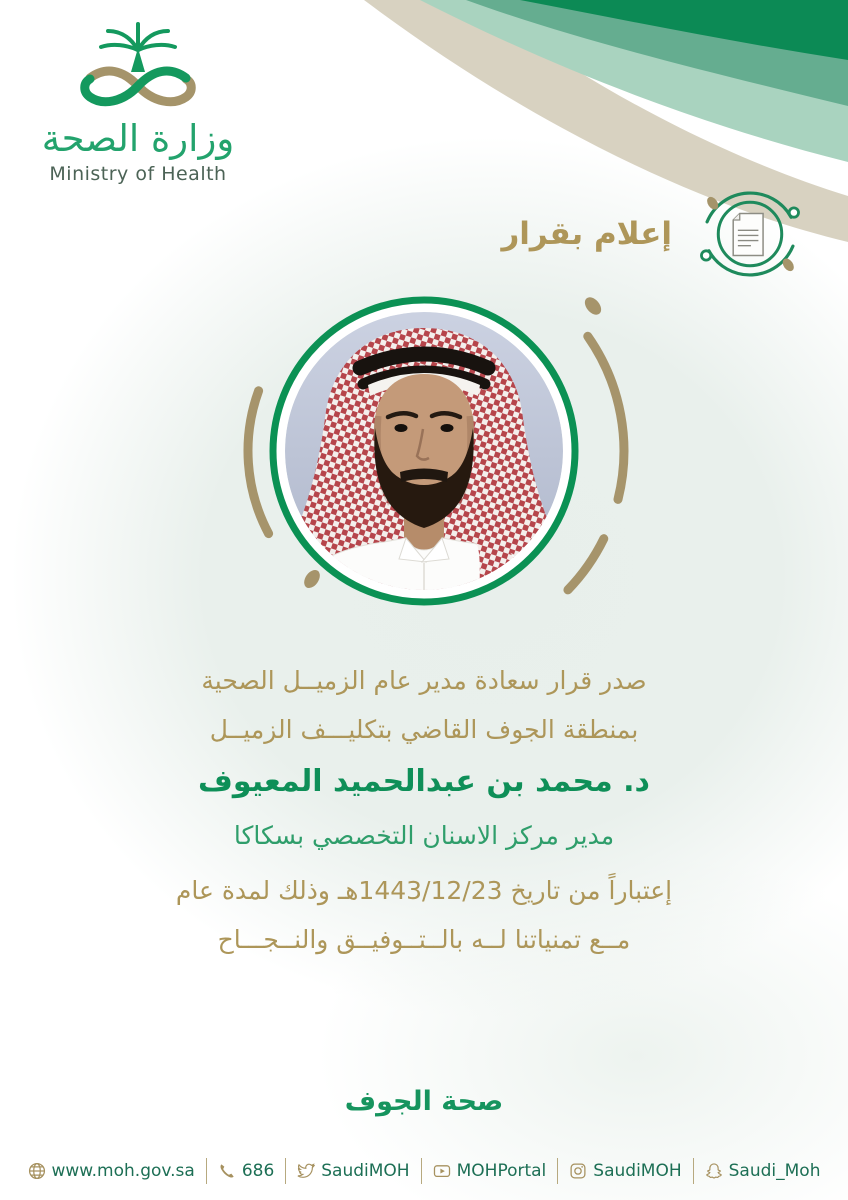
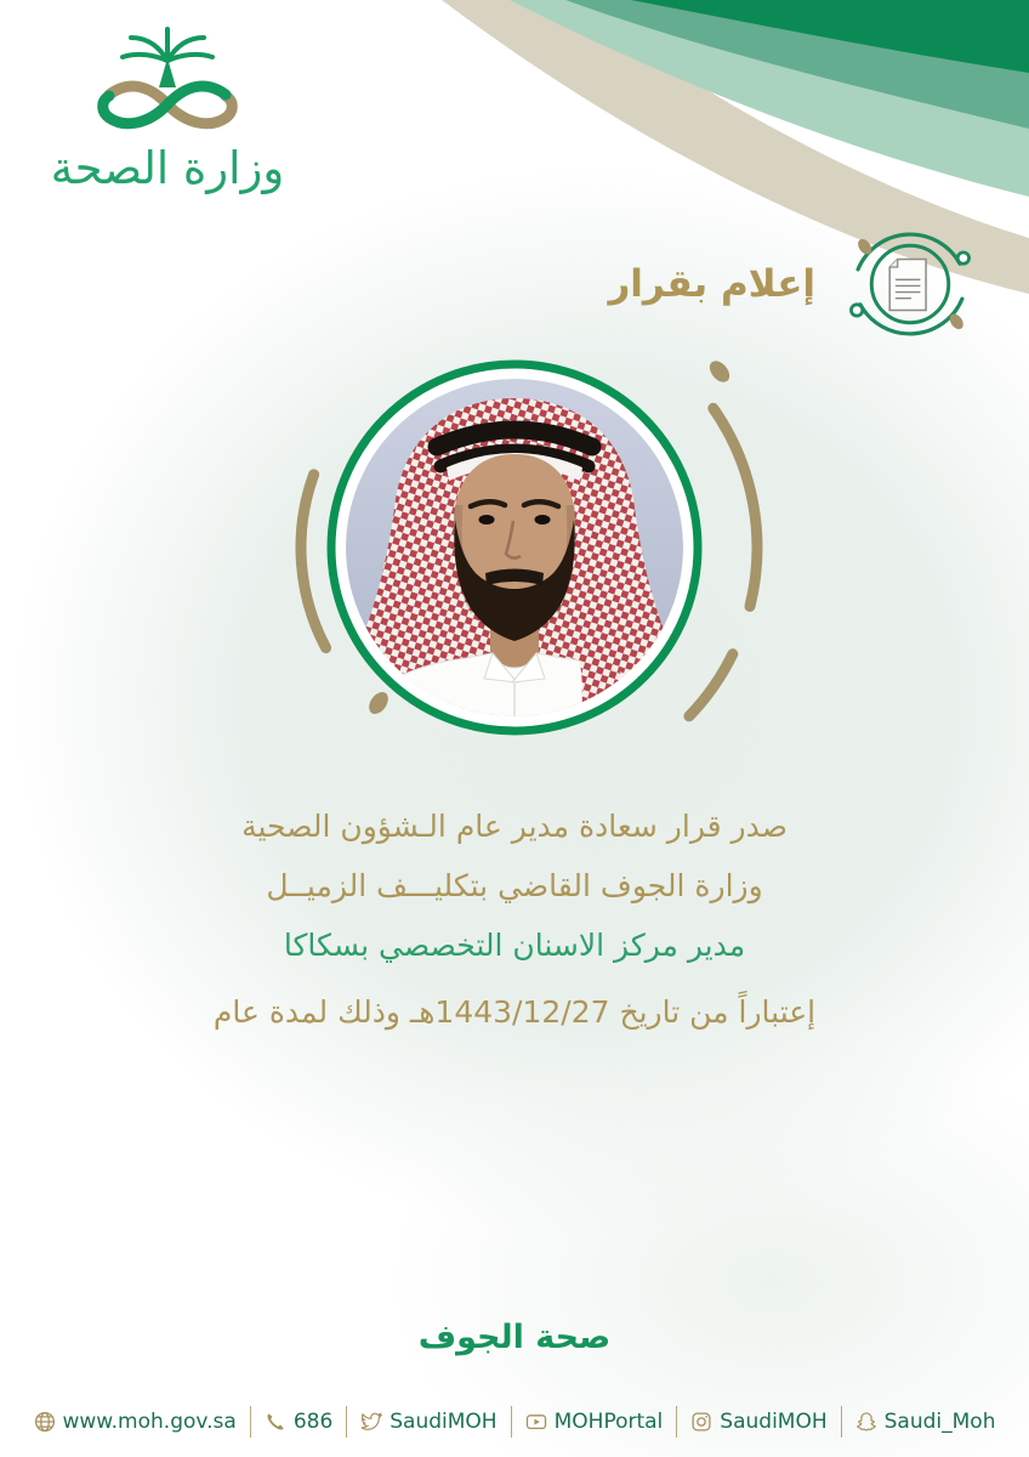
  وزارة الصحة
- Ministry of Health
  إعلام بقرار
- صدر قرار سعادة مدير عام الزميــل الصحية
+ صدر قرار سعادة مدير عام الـشؤون الصحية
- بمنطقة الجوف القاضي بتكليـــف الزميــل
+ وزارة الجوف القاضي بتكليـــف الزميــل
- د. محمد بن عبدالحميد المعيوف
  مدير مركز الاسنان التخصصي بسكاكا
- إعتباراً من تاريخ 1443/12/23هـ وذلك لمدة عام
+ إعتباراً من تاريخ 1443/12/27هـ وذلك لمدة عام
- مــع تمنياتنا لــه بالــتــوفيــق والنــجـــاح
  صحة الجوف
  www.moh.gov.sa
  686
  SaudiMOH
  MOHPortal
  SaudiMOH
  Saudi_Moh
